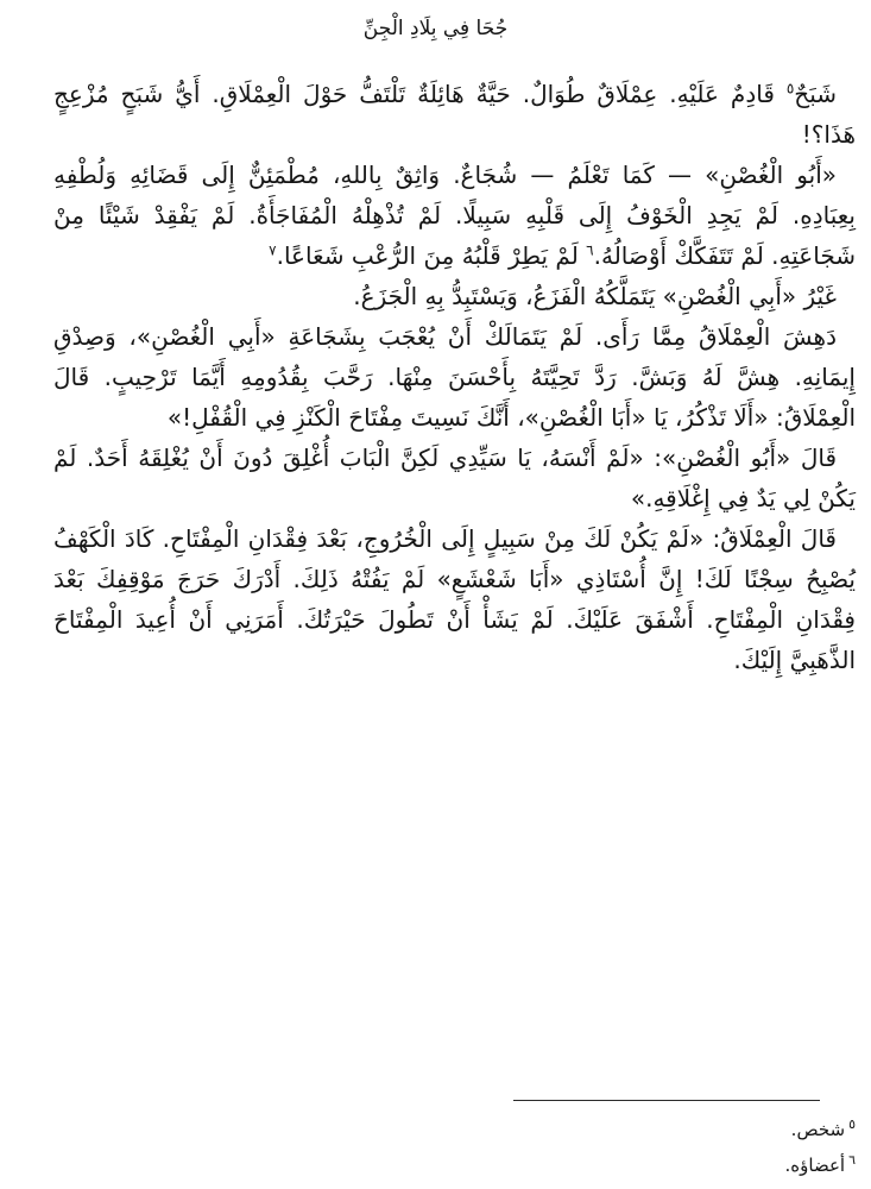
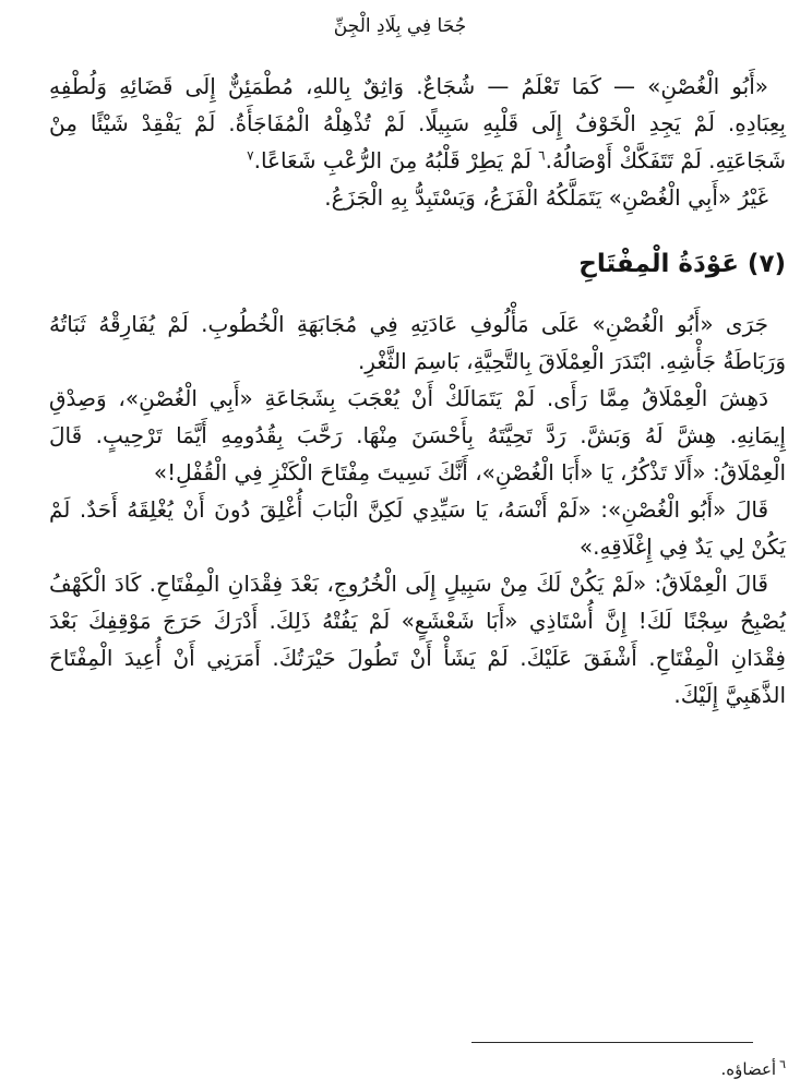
  جُحَا فِي بِلَادِ الْجِنِّ
- شَبَحٌ٥ قَادِمٌ عَلَيْهِ. عِمْلَاقٌ طُوَالٌ. حَيَّةٌ هَائِلَةٌ تَلْتَفُّ حَوْلَ الْعِمْلَاقِ. أَيُّ شَبَحٍ مُزْعِجٍ هَذَا؟!
  «أَبُو الْغُصْنِ» — كَمَا تَعْلَمُ — شُجَاعٌ. وَاثِقٌ بِاللهِ، مُطْمَئِنٌّ إِلَى قَضَائِهِ وَلُطْفِهِ بِعِبَادِهِ. لَمْ يَجِدِ الْخَوْفُ إِلَى قَلْبِهِ سَبِيلًا. لَمْ تُذْهِلْهُ الْمُفَاجَأَةُ. لَمْ يَفْقِدْ شَيْئًا مِنْ شَجَاعَتِهِ. لَمْ تَتَفَكَّكْ أَوْصَالُهُ.٦ لَمْ يَطِرْ قَلْبُهُ مِنَ الرُّعْبِ شَعَاعًا.٧
  غَيْرُ «أَبِي الْغُصْنِ» يَتَمَلَّكُهُ الْفَزَعُ، وَيَسْتَبِدُّ بِهِ الْجَزَعُ.
+ (٧) عَوْدَةُ الْمِفْتَاحِ
+ جَرَى «أَبُو الْغُصْنِ» عَلَى مَأْلُوفِ عَادَتِهِ فِي مُجَابَهَةِ الْخُطُوبِ. لَمْ يُفَارِقْهُ ثَبَاتُهُ وَرَبَاطَةُ جَأْشِهِ. ابْتَدَرَ الْعِمْلَاقَ بِالتَّحِيَّةِ، بَاسِمَ الثَّغْرِ.
  دَهِشَ الْعِمْلَاقُ مِمَّا رَأَى. لَمْ يَتَمَالَكْ أَنْ يُعْجَبَ بِشَجَاعَةِ «أَبِي الْغُصْنِ»، وَصِدْقِ إِيمَانِهِ. هِشَّ لَهُ وَبَشَّ. رَدَّ تَحِيَّتَهُ بِأَحْسَنَ مِنْهَا. رَحَّبَ بِقُدُومِهِ أَيَّمَا تَرْحِيبٍ. قَالَ الْعِمْلَاقُ: «أَلَا تَذْكُرُ، يَا «أَبَا الْغُصْنِ»، أَنَّكَ نَسِيتَ مِفْتَاحَ الْكَنْزِ فِي الْقُفْلِ!»
  قَالَ «أَبُو الْغُصْنِ»: «لَمْ أَنْسَهُ، يَا سَيِّدِي لَكِنَّ الْبَابَ أُغْلِقَ دُونَ أَنْ يُغْلِقَهُ أَحَدٌ. لَمْ يَكُنْ لِي يَدٌ فِي إِغْلَاقِهِ.»
  قَالَ الْعِمْلَاقُ: «لَمْ يَكُنْ لَكَ مِنْ سَبِيلٍ إِلَى الْخُرُوجِ، بَعْدَ فِقْدَانِ الْمِفْتَاحِ. كَادَ الْكَهْفُ يُصْبِحُ سِجْنًا لَكَ! إِنَّ أُسْتَاذِي «أَبَا شَعْشَعٍ» لَمْ يَفُتْهُ ذَلِكَ. أَدْرَكَ حَرَجَ مَوْقِفِكَ بَعْدَ فِقْدَانِ الْمِفْتَاحِ. أَشْفَقَ عَلَيْكَ. لَمْ يَشَأْ أَنْ تَطُولَ حَيْرَتُكَ. أَمَرَنِي أَنْ أُعِيدَ الْمِفْتَاحَ الذَّهَبِيَّ إِلَيْكَ.
- ٥شخص.
  ٦أعضاؤه.
